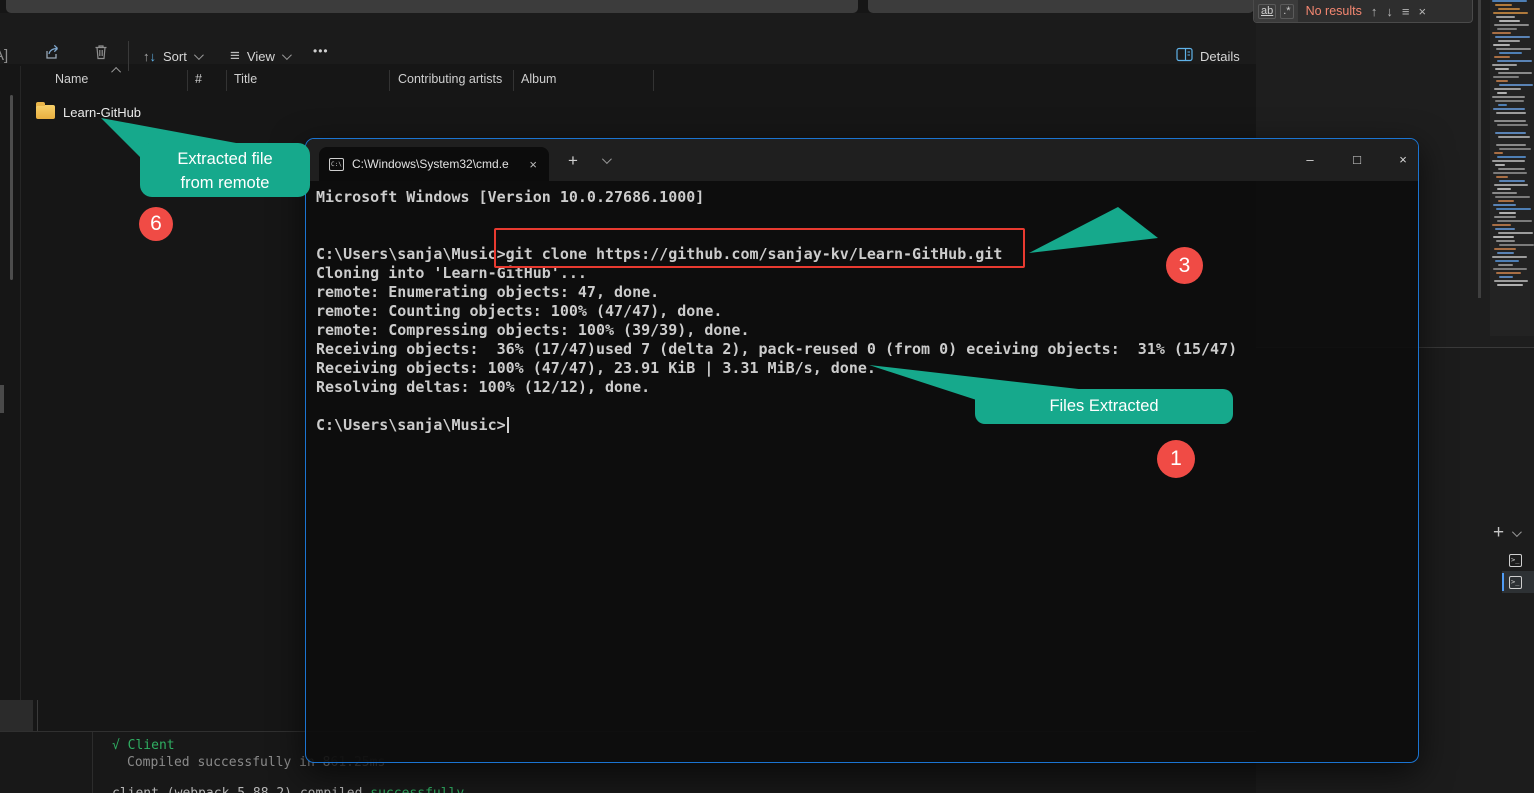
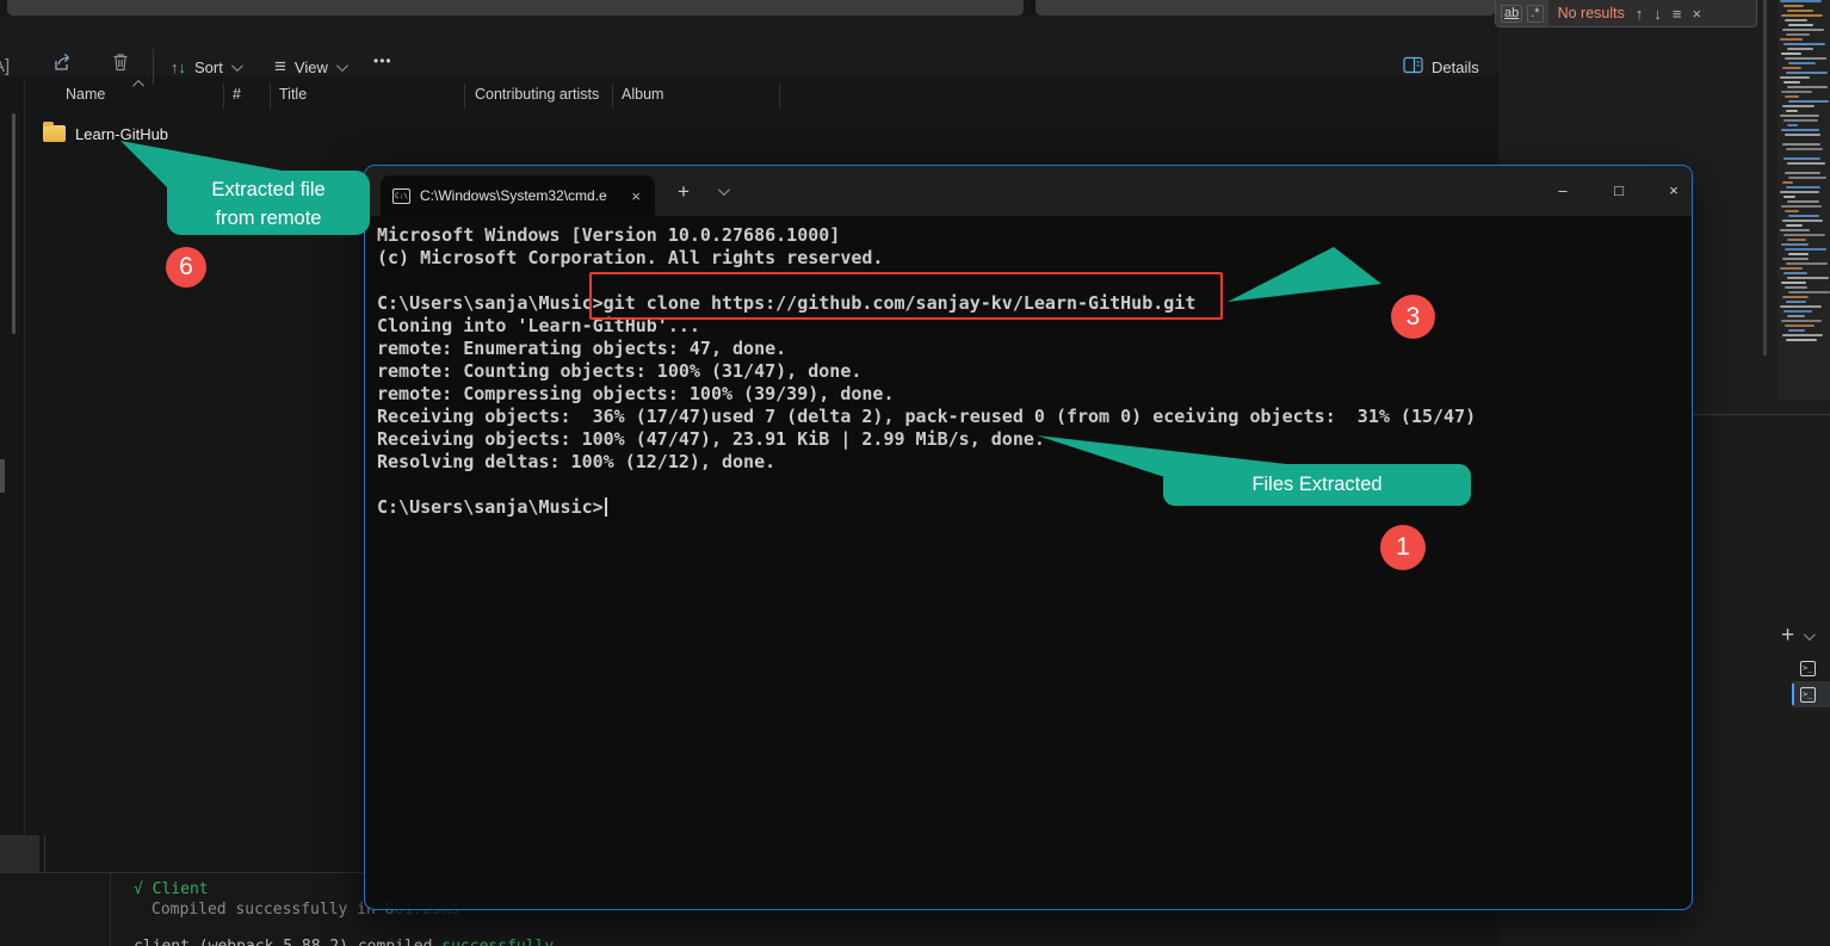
  ↑↓
  Sort
  ≡
  View
  •••
  Details
  Name
  #
  Title
  Contributing artists
  Album
  Learn-GitHub
  √ Client
  Compiled successfully i
  +
  >_
  >_
  ab
  .*
  No results
  ↑
  ↓
  ≡
  ×
  C:\Windows\System32\cmd.e
  ×
  +
  –
  □
  ×
  Microsoft Windows [Version 10.0.27686.1000]
+ (c) Microsoft Corporation. All rights reserved.
  C:\Users\sanja\Music>git clone https://github.com/sanjay-kv/Learn-GitHub.git
  Cloning into 'Learn-GitHub'...
  remote: Enumerating objects: 47, done.
- remote: Counting objects: 100% (47/47), done.
+ remote: Counting objects: 100% (31/47), done.
  remote: Compressing objects: 100% (39/39), done.
  Receiving objects: 36% (17/47)used 7 (delta 2), pack-reused 0 (from 0) eceiving objects: 31% (15/47)
- Receiving objects: 100% (47/47), 23.91 KiB | 3.31 MiB/s, done.
+ Receiving objects: 100% (47/47), 23.91 KiB | 2.99 MiB/s, done.
  Resolving deltas: 100% (12/12), done.
  C:\Users\sanja\Music>
  Extracted file
  from remote
  Files Extracted
  6
  3
  1
